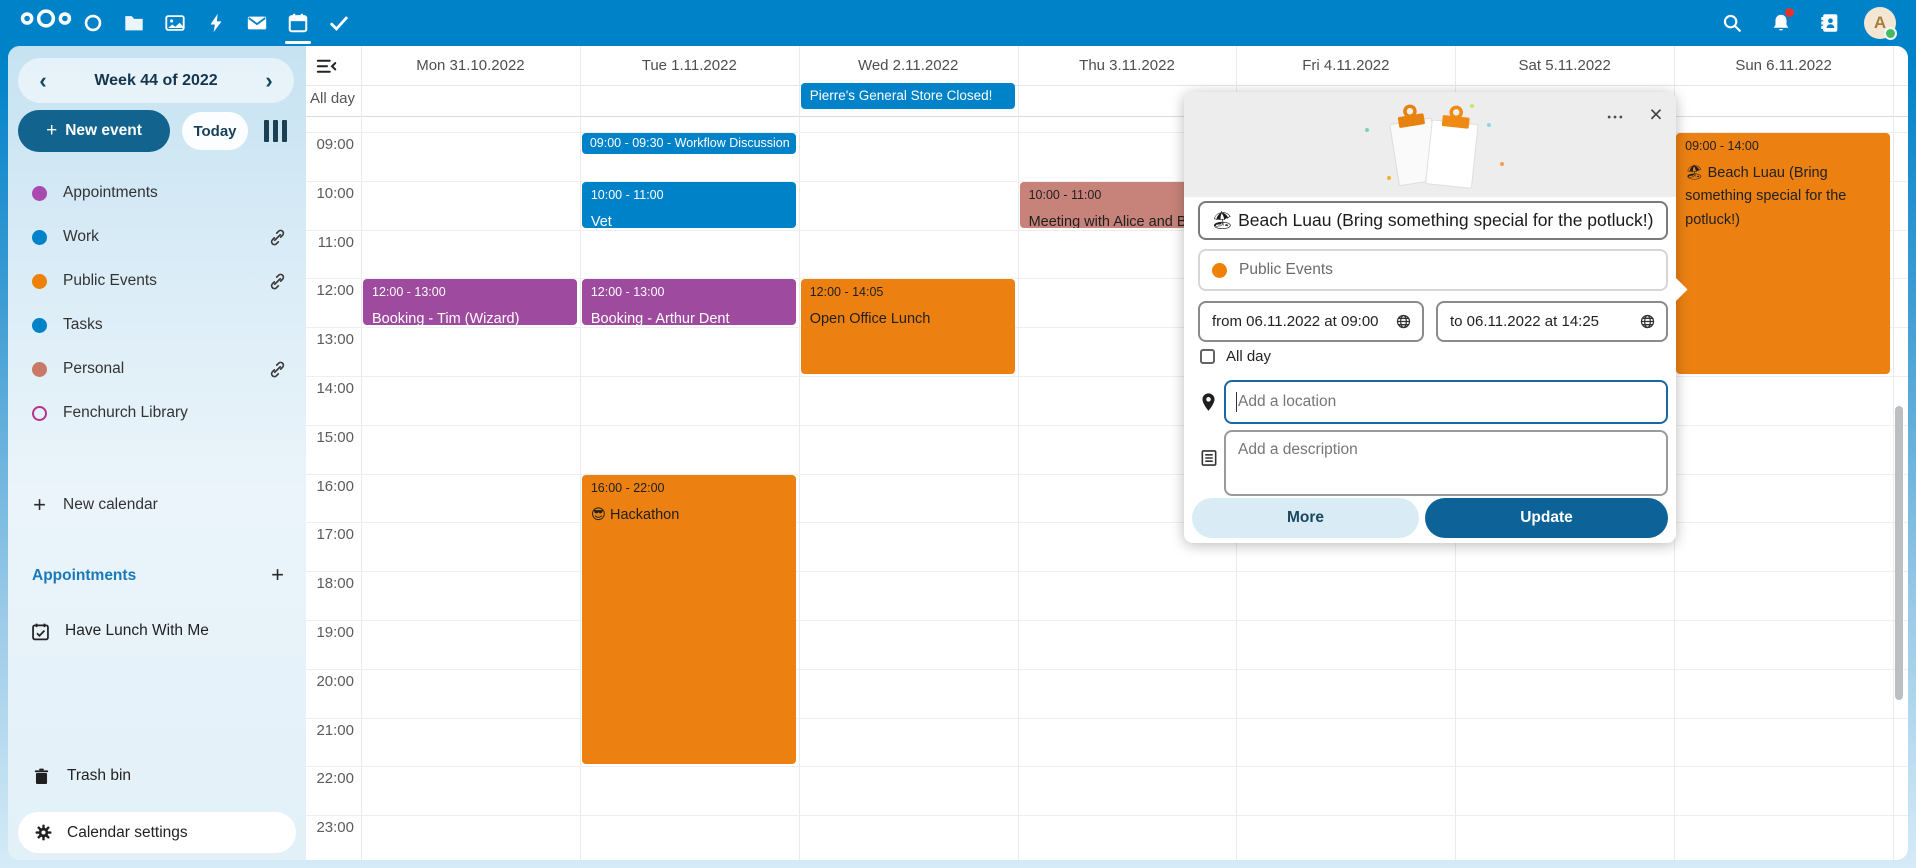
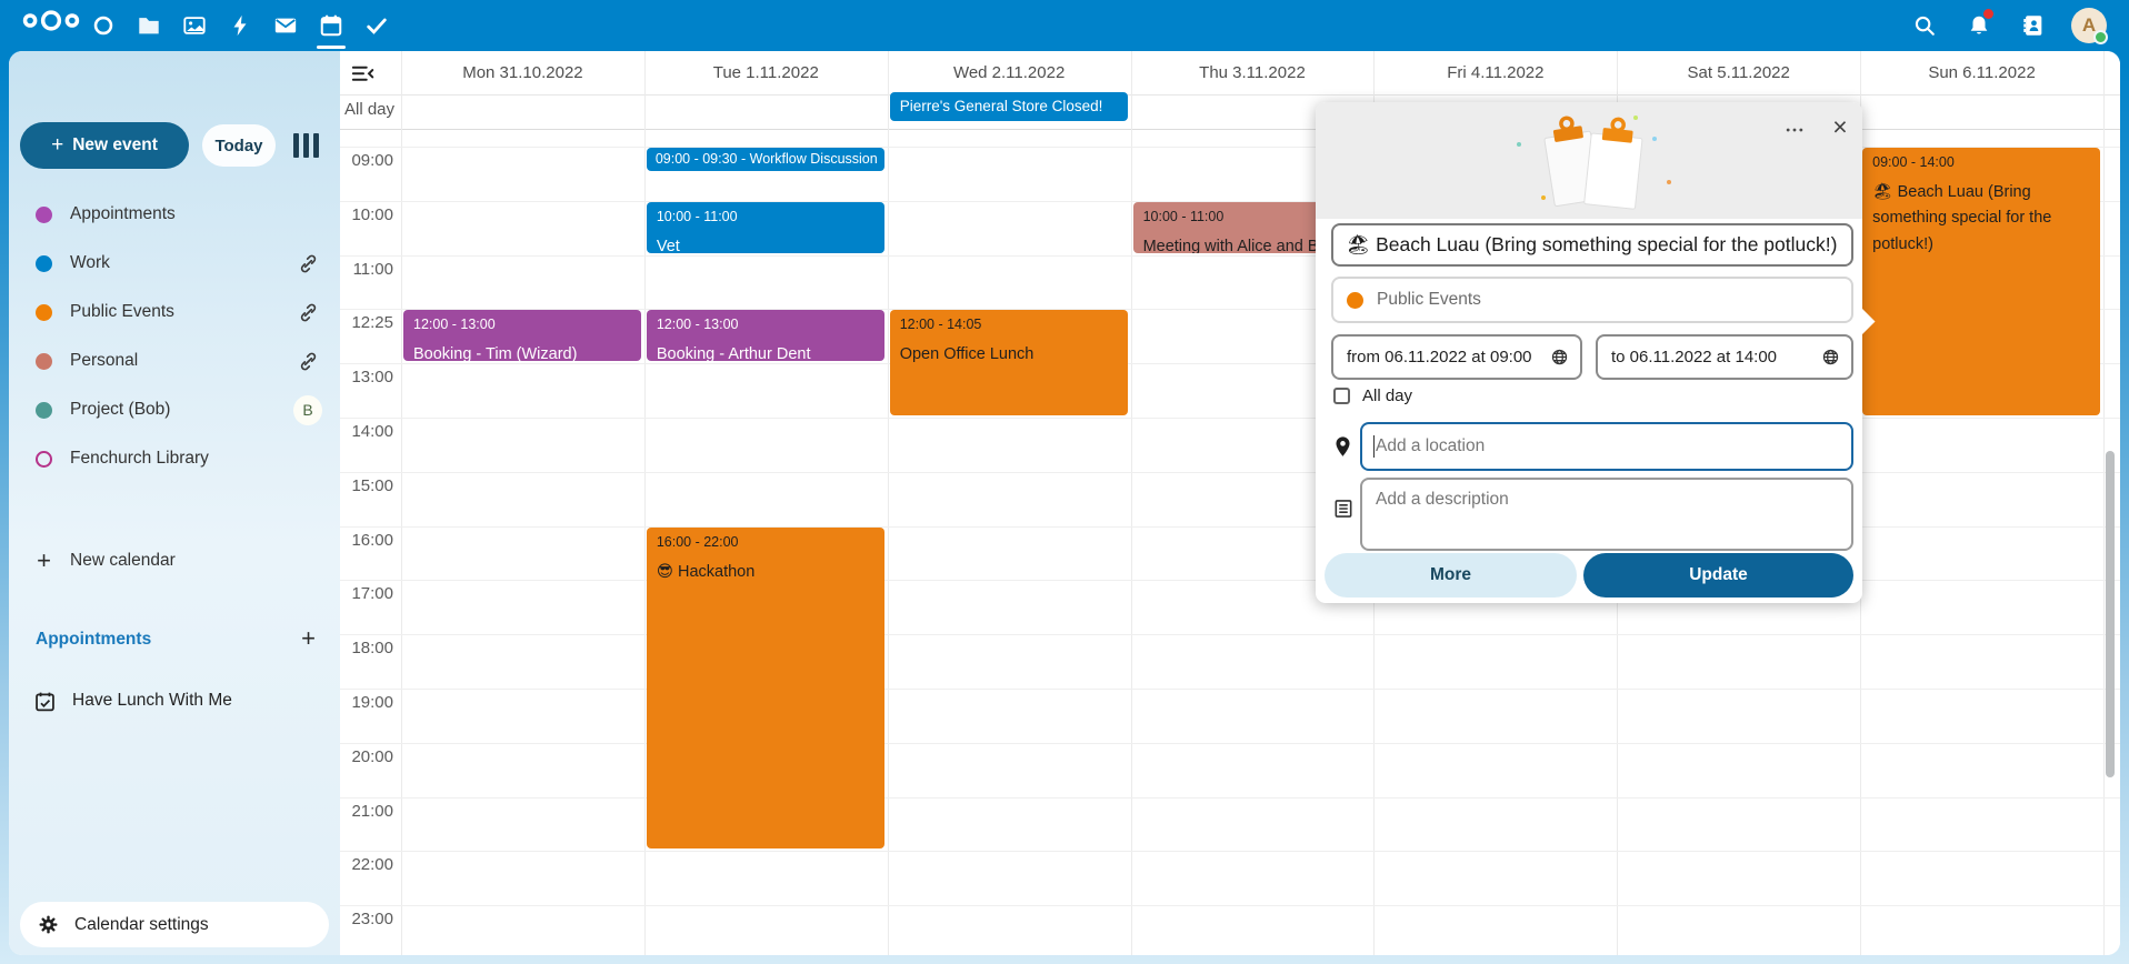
  A
- ‹
- Week 44 of 2022
- ›
  +
  New event
  Today
  Appointments
  Work
  Public Events
- Tasks
  Personal
+ Project (Bob)
+ B
  Fenchurch Library
  +
  New calendar
  Appointments
  +
  Have Lunch With Me
- Trash bin
  Calendar settings
  All day
  Mon 31.10.2022
  Tue 1.11.2022
  Wed 2.11.2022
  Thu 3.11.2022
  Fri 4.11.2022
  Sat 5.11.2022
  Sun 6.11.2022
  09:00
  10:00
  11:00
- 12:00
+ 12:25
  13:00
  14:00
  15:00
  16:00
  17:00
  18:00
  19:00
  20:00
  21:00
  22:00
  23:00
  Pierre's General Store Closed!
  09:00 - 09:30 - Workflow Discussion
  10:00 - 11:00
  Vet
  12:00 - 13:00
  Booking - Tim (Wizard)
  12:00 - 13:00
  Booking - Arthur Dent
  12:00 - 14:05
  Open Office Lunch
  10:00 - 11:00
  Meeting with Alice and B
  16:00 - 22:00
  😎 Hackathon
  09:00 - 14:00
  🏖 Beach Luau (Bring something special for the potluck!)
  ×
  🏖 Beach Luau (Bring something special for the potluck!)
  Public Events
  from 06.11.2022 at 09:00
- to 06.11.2022 at 14:25
+ to 06.11.2022 at 14:00
  All day
  Add a location
  Add a description
  More
  Update
